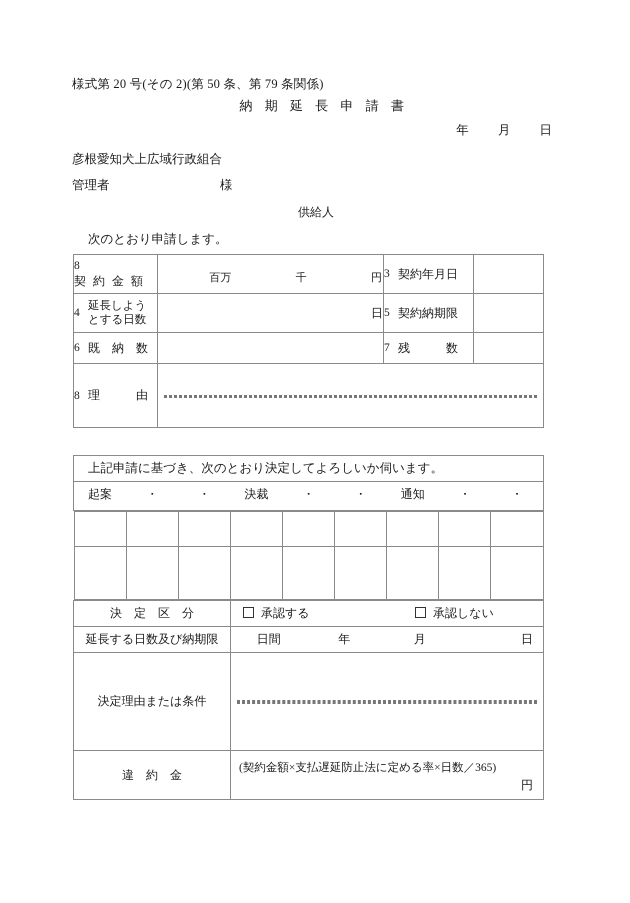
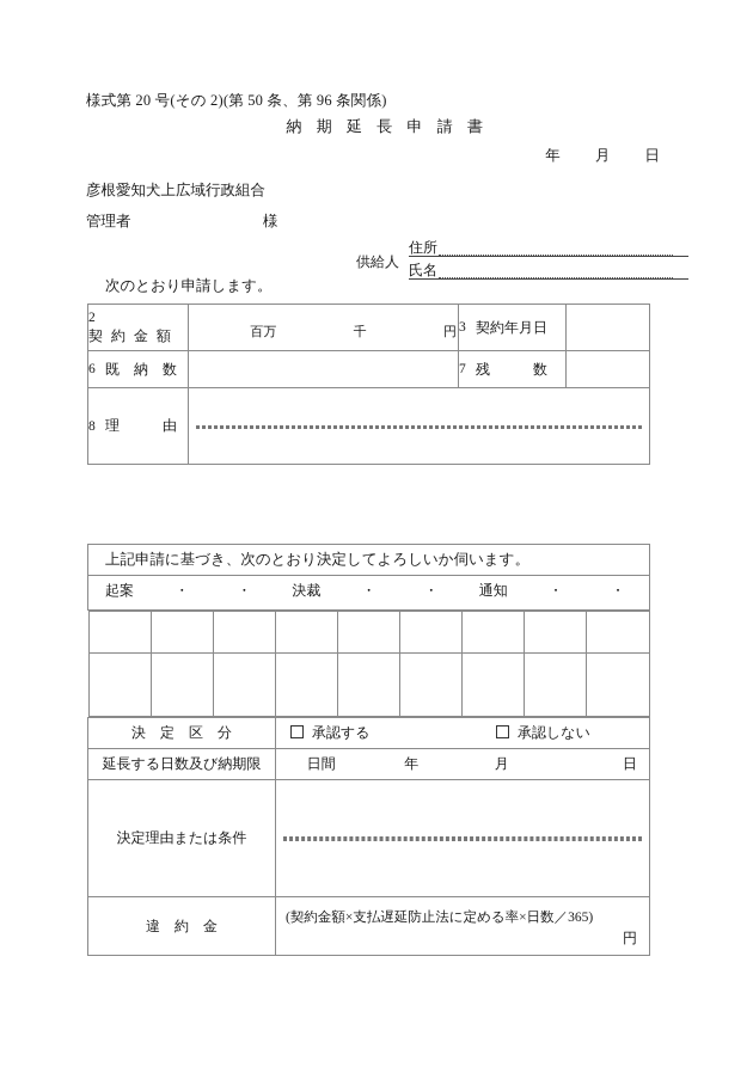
- 様式第 20 号(その 2)(第 50 条、第 79 条関係)
+ 様式第 20 号(その 2)(第 50 条、第 96 条関係)
  納 期 延 長 申 請 書
  年 月 日
  彦根愛知犬上広域行政組合
  管理者
  様
  供給人
+ 住所
+ 氏名
  次のとおり申請します。
- 8契 約 金 額	百万 千 円	3 契約年月日
+ 2契 約 金 額	百万 千 円	3 契約年月日
- 4延長しようとする日数	日	5 契約納期限
  6 既 納 数		7 残 数
  8 理 由
  上記申請に基づき、次のとおり決定してよろしいか伺います。
  起案 ・ ・ 決裁 ・ ・ 通知 ・ ・
  決 定 区 分	承認する 承認しない
  延長する日数及び納期限	日間 年 月 日
  決定理由または条件
  違 約 金	(契約金額×支払遅延防止法に定める率×日数／365) 円
